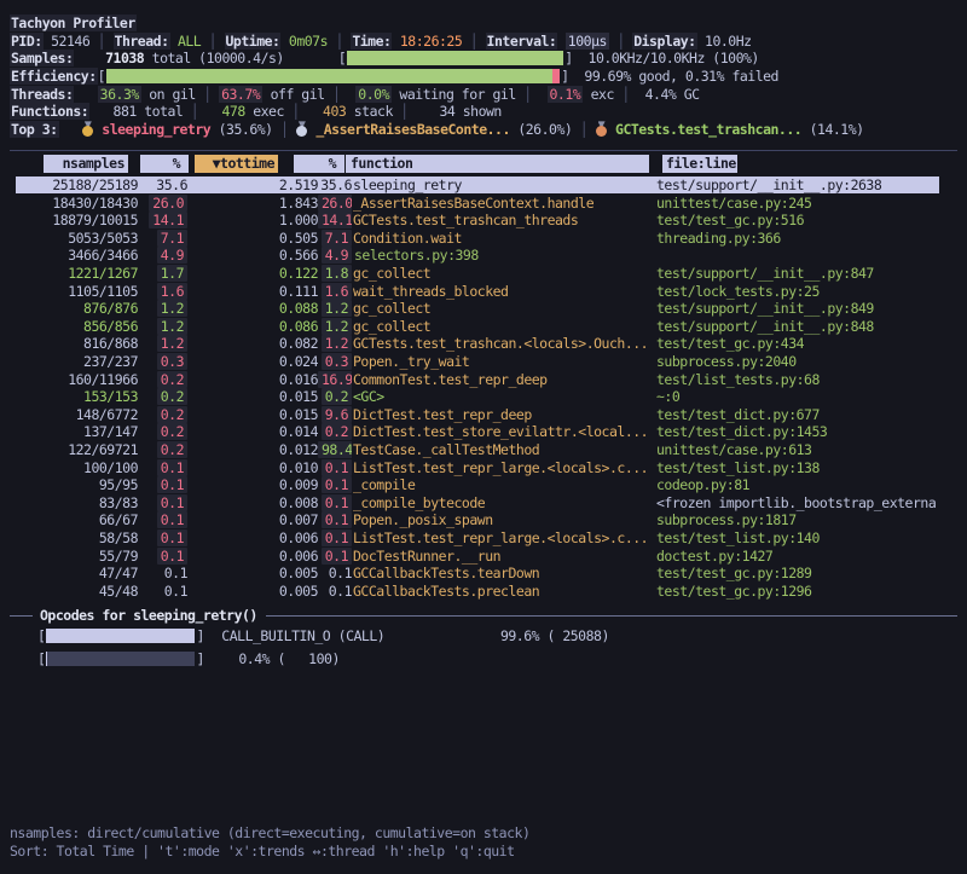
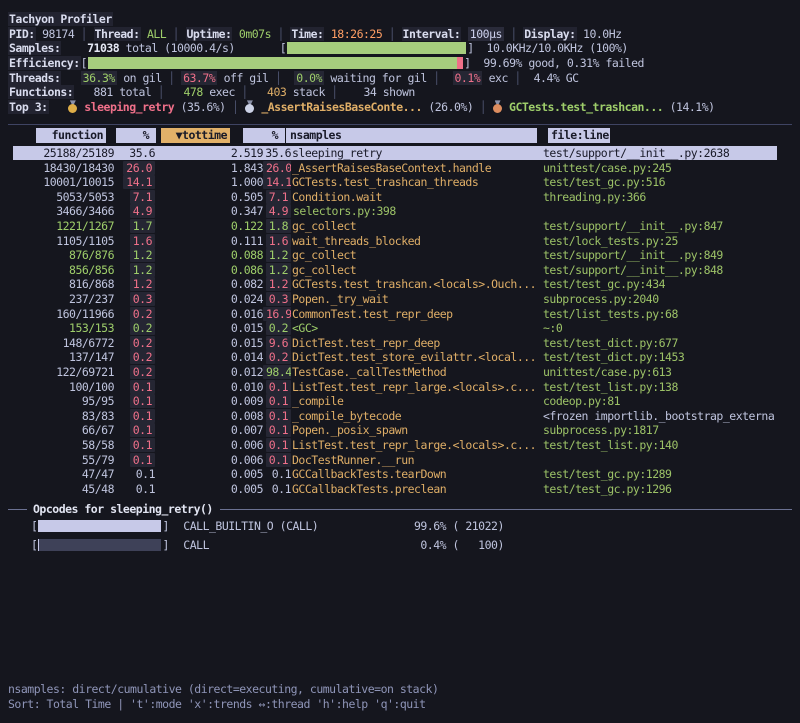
  Tachyon Profiler
  PID:
- 52146
+ 98174
  │
  Thread:
  ALL
  │
  Uptime:
  0m07s
  │
  Time:
  18:26:25
  │
  Interval:
  100µs
  │
  Display:
  10.0Hz
  Samples:
  71038
  total (10000.4/s)
  [
  ]
  10.0KHz/10.0KHz (100%)
  Efficiency:
  [
  ]
  99.69% good, 0.31% failed
  Threads:
  36.3%
  on gil
  │
  63.7%
  off gil
  │
  0.0%
  waiting for gil
  │
  0.1%
  exc
  │
  4.4%
  GC
  Functions:
  881
  total
  │
  478
  exec
  │
  403
  stack
  │
  34
  shown
  Top 3:
  sleeping_retry
  (35.6%)
  │
  _AssertRaisesBaseConte...
  (26.0%)
  │
  GCTests.test_trashcan...
  (14.1%)
- nsamples
+ function
  %
  ▼tottime
  %
- function
+ nsamples
  file:line
  25188/25189
  35.6
  2.519
  35.6
  sleeping_retry
  test/support/__init__.py:2638
  18430/18430
  26.0
  1.843
  26.0
  _AssertRaisesBaseContext.handle
  unittest/case.py:245
- 18879/10015
+ 10001/10015
  14.1
  1.000
  14.1
  GCTests.test_trashcan_threads
  test/test_gc.py:516
  5053/5053
  7.1
  0.505
  7.1
  Condition.wait
  threading.py:366
  3466/3466
  4.9
- 0.566
+ 0.347
  4.9
  selectors.py:398
  1221/1267
  1.7
  0.122
  1.8
  gc_collect
  test/support/__init__.py:847
  1105/1105
  1.6
  0.111
  1.6
  wait_threads_blocked
  test/lock_tests.py:25
  876/876
  1.2
  0.088
  1.2
  gc_collect
  test/support/__init__.py:849
  856/856
  1.2
  0.086
  1.2
  gc_collect
  test/support/__init__.py:848
  816/868
  1.2
  0.082
  1.2
  GCTests.test_trashcan.<locals>.Ouch...
  test/test_gc.py:434
  237/237
  0.3
  0.024
  0.3
  Popen._try_wait
  subprocess.py:2040
  160/11966
  0.2
  0.016
  16.9
  CommonTest.test_repr_deep
  test/list_tests.py:68
  153/153
  0.2
  0.015
  0.2
  <GC>
  ~:0
  148/6772
  0.2
  0.015
  9.6
  DictTest.test_repr_deep
  test/test_dict.py:677
  137/147
  0.2
  0.014
  0.2
  DictTest.test_store_evilattr.<local...
  test/test_dict.py:1453
  122/69721
  0.2
  0.012
  98.4
  TestCase._callTestMethod
  unittest/case.py:613
  100/100
  0.1
  0.010
  0.1
  ListTest.test_repr_large.<locals>.c...
  test/test_list.py:138
  95/95
  0.1
  0.009
  0.1
  _compile
  codeop.py:81
  83/83
  0.1
  0.008
  0.1
  _compile_bytecode
  <frozen importlib._bootstrap_externa
  66/67
  0.1
  0.007
  0.1
  Popen._posix_spawn
  subprocess.py:1817
  58/58
  0.1
  0.006
  0.1
  ListTest.test_repr_large.<locals>.c...
  test/test_list.py:140
  55/79
  0.1
  0.006
  0.1
  DocTestRunner.__run
- doctest.py:1427
  47/47
  0.1
  0.005
  0.1
  GCCallbackTests.tearDown
  test/test_gc.py:1289
  45/48
  0.1
  0.005
  0.1
  GCCallbackTests.preclean
  test/test_gc.py:1296
  Opcodes for sleeping_retry()
  [
  ]
  CALL_BUILTIN_O (CALL)
- 99.6% ( 25088)
+ 99.6% ( 21022)
  [
  ]
+ CALL
  0.4% ( 100)
  nsamples: direct/cumulative (direct=executing, cumulative=on stack)
  Sort: Total Time | 't':mode 'x':trends ↔:thread 'h':help 'q':quit
